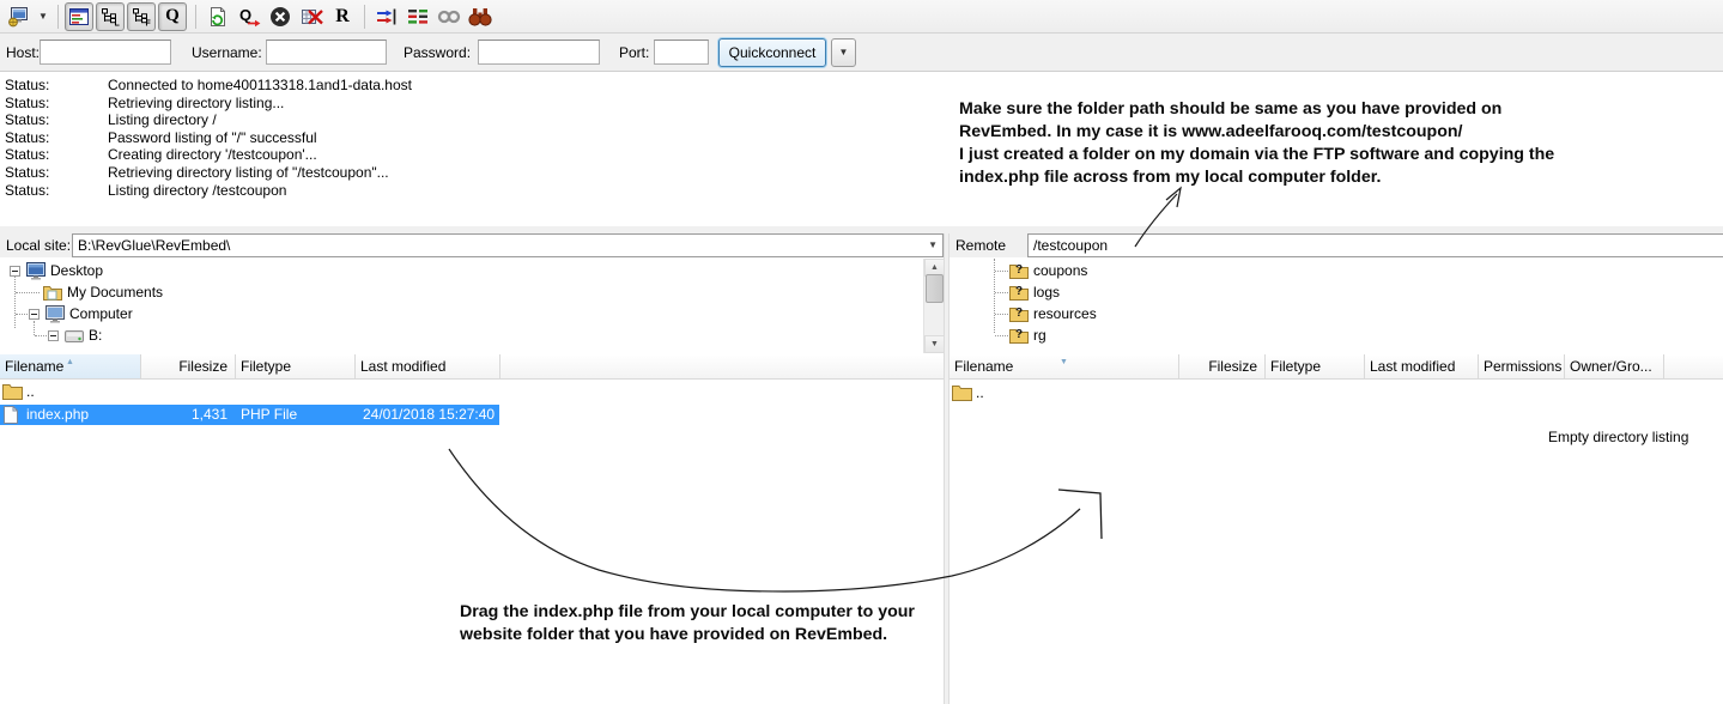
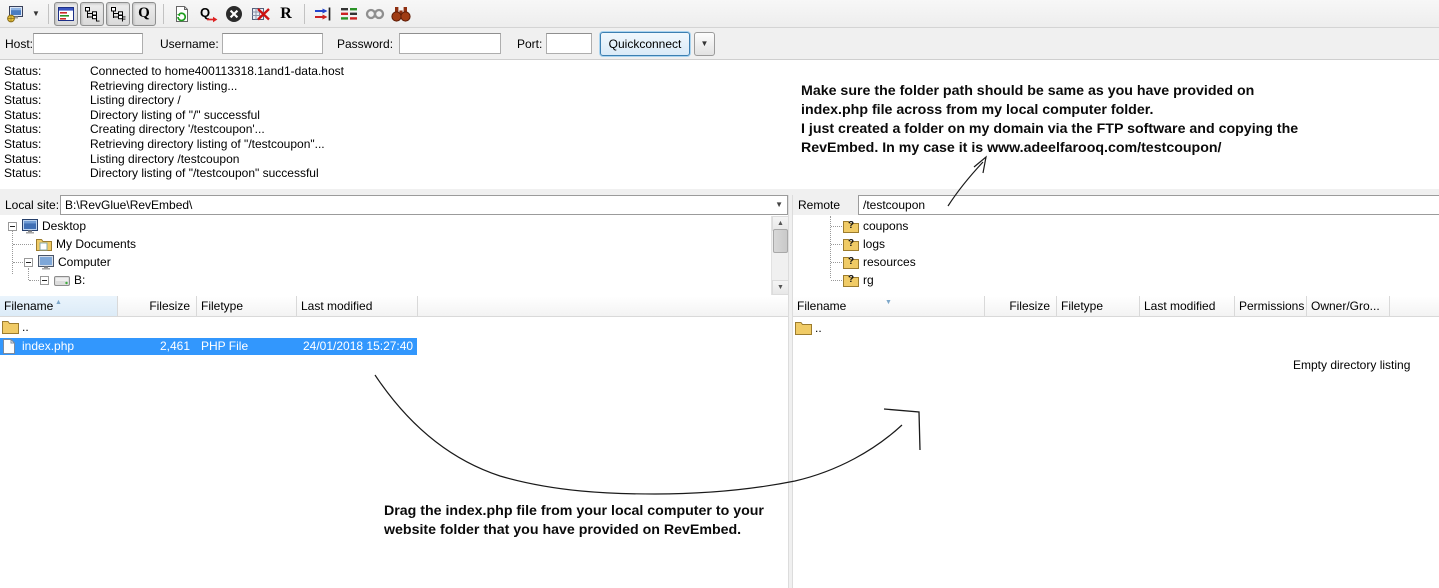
  ▼
  Q
  Q
  R
  Host:
  Username:
  Password:
  Port:
  Quickconnect
  ▼
  Status: Connected to home400113318.1and1-data.host
  Status: Retrieving directory listing...
  Status: Listing directory /
- Status: Password listing of "/" successful
+ Status: Directory listing of "/" successful
  Status: Creating directory '/testcoupon'...
  Status: Retrieving directory listing of "/testcoupon"...
  Status: Listing directory /testcoupon
+ Status: Directory listing of "/testcoupon" successful
  Local site:
  B:\RevGlue\RevEmbed\
  ▼
  Desktop
  My Documents
  Computer
  B:
  /testcoupon
  ?
  coupons
  ?
  logs
  ?
  resources
  ?
  rg
  Filename
  Filesize
  Filetype
  Last modified
  ..
  index.php
- 1,431
+ 2,461
  PHP File
  24/01/2018 15:27:40
  Filename
  Filesize
  Filetype
  Last modified
  Permissions
  Owner/Gro...
  ..
  Empty directory listing
  Make sure the folder path should be same as you have provided on
- RevEmbed. In my case it is www.adeelfarooq.com/testcoupon/
+ index.php file across from my local computer folder.
  I just created a folder on my domain via the FTP software and copying the
- index.php file across from my local computer folder.
+ RevEmbed. In my case it is www.adeelfarooq.com/testcoupon/
  Drag the index.php file from your local computer to your
  website folder that you have provided on RevEmbed.
